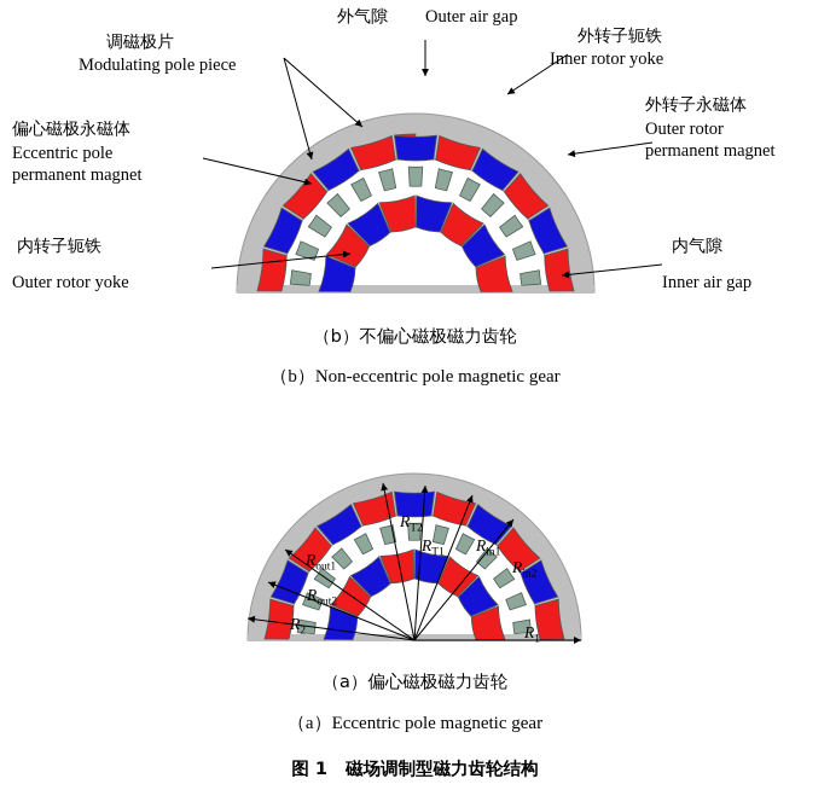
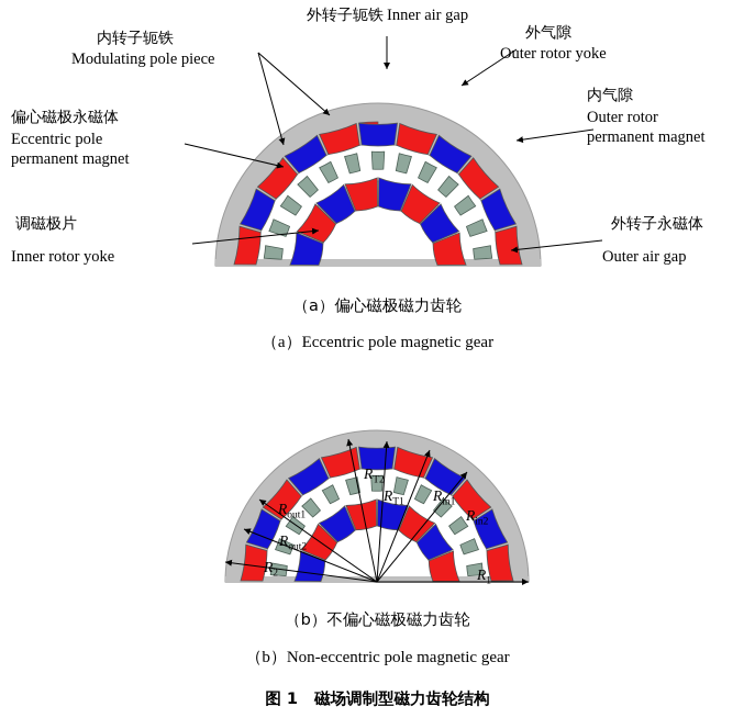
- 调磁极片
+ 内转子轭铁
  Modulating pole piece
- 外气隙
+ 外转子轭铁
- Outer air gap
+ Inner air gap
- 外转子轭铁
+ 外气隙
- Inner rotor yoke
+ Outer rotor yoke
- 外转子永磁体
+ 内气隙
  Outer rotor
  permanent magnet
  偏心磁极永磁体
  Eccentric pole
  permanent magnet
- 内转子轭铁
+ 调磁极片
- Outer rotor yoke
+ Inner rotor yoke
- 内气隙
+ 外转子永磁体
- Inner air gap
+ Outer air gap
- （b）不偏心磁极磁力齿轮
+ （a）偏心磁极磁力齿轮
- （b）Non-eccentric pole magnetic gear
+ （a）Eccentric pole magnetic gear
  RT2
  RT1
  Rin1
  Rin2
  Rout1
  Rout2
  R2
  R1
- （a）偏心磁极磁力齿轮
+ （b）不偏心磁极磁力齿轮
- （a）Eccentric pole magnetic gear
+ （b）Non-eccentric pole magnetic gear
  图 1 磁场调制型磁力齿轮结构
